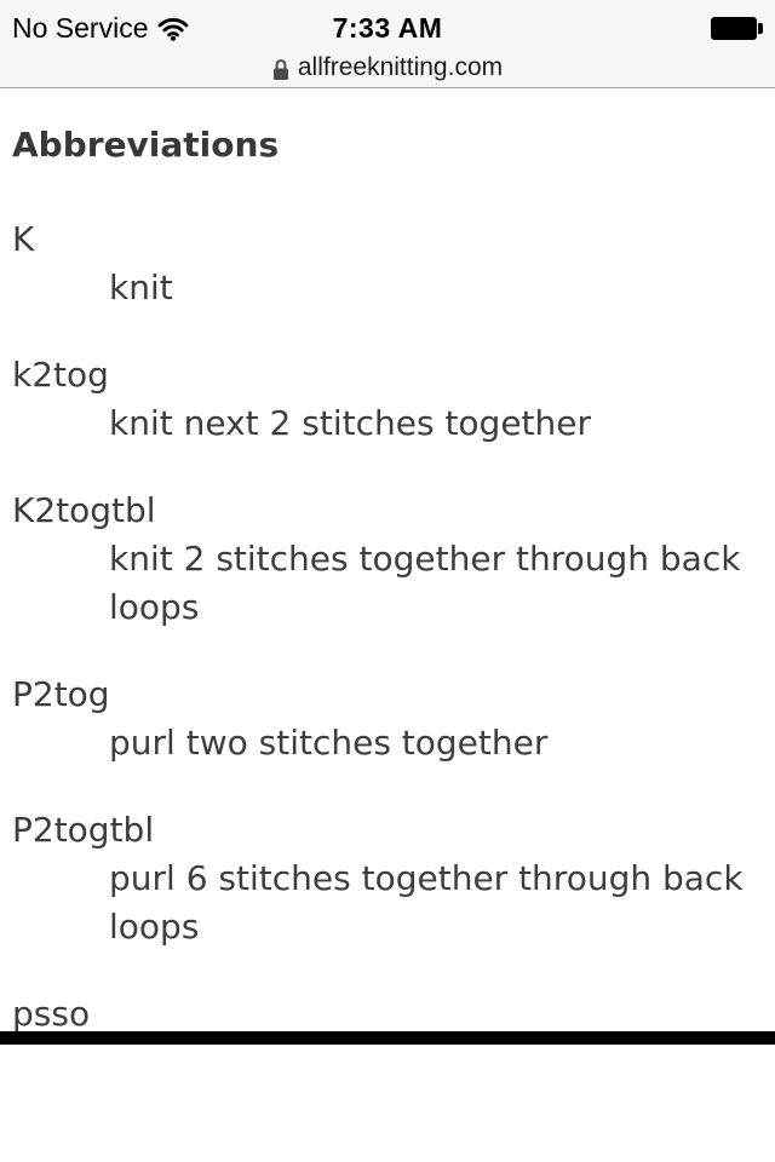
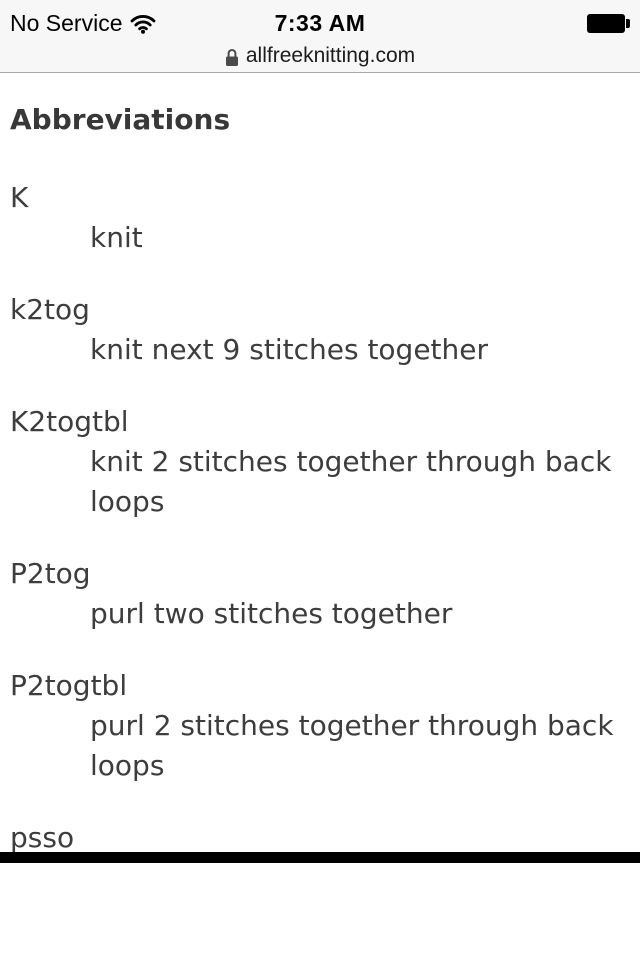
  No Service
  7:33 AM
  allfreeknitting.com
  Abbreviations
  K
  knit
  k2tog
- knit next 2 stitches together
+ knit next 9 stitches together
  K2togtbl
  knit 2 stitches together through back loops
  P2tog
  purl two stitches together
  P2togtbl
- purl 6 stitches together through back loops
+ purl 2 stitches together through back loops
  psso
